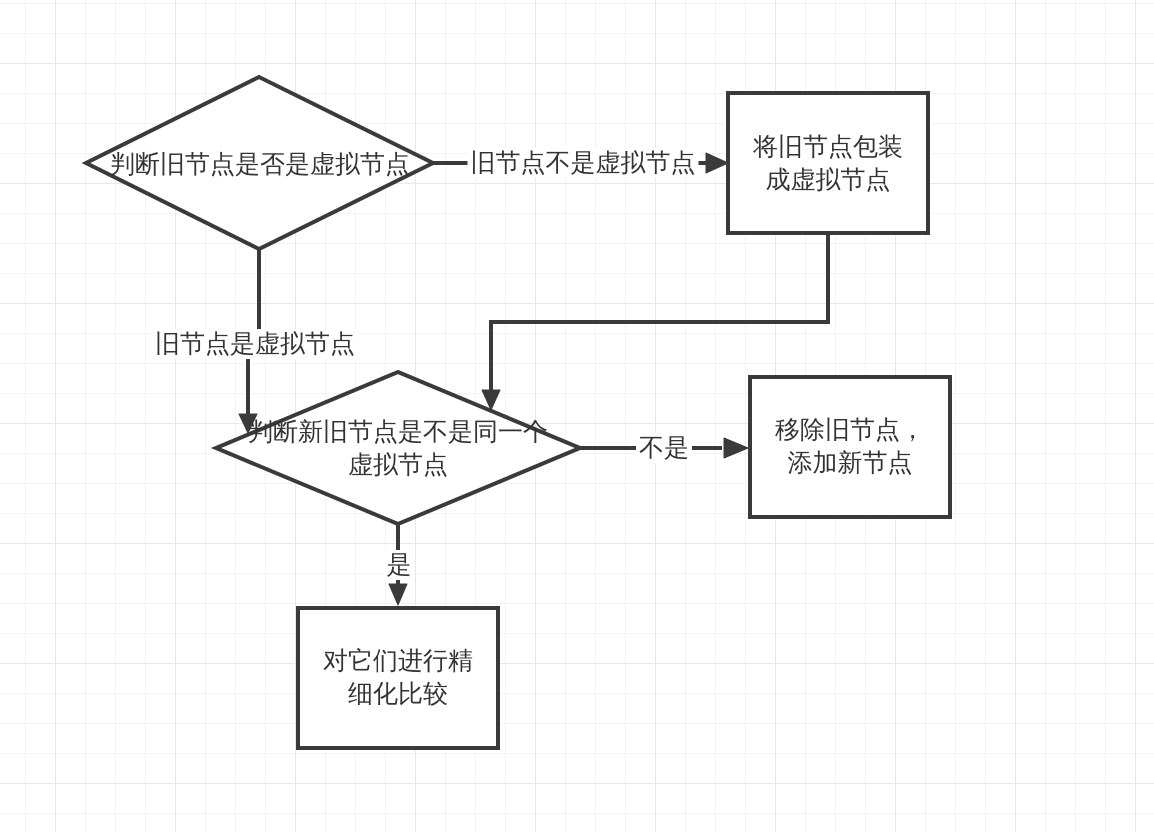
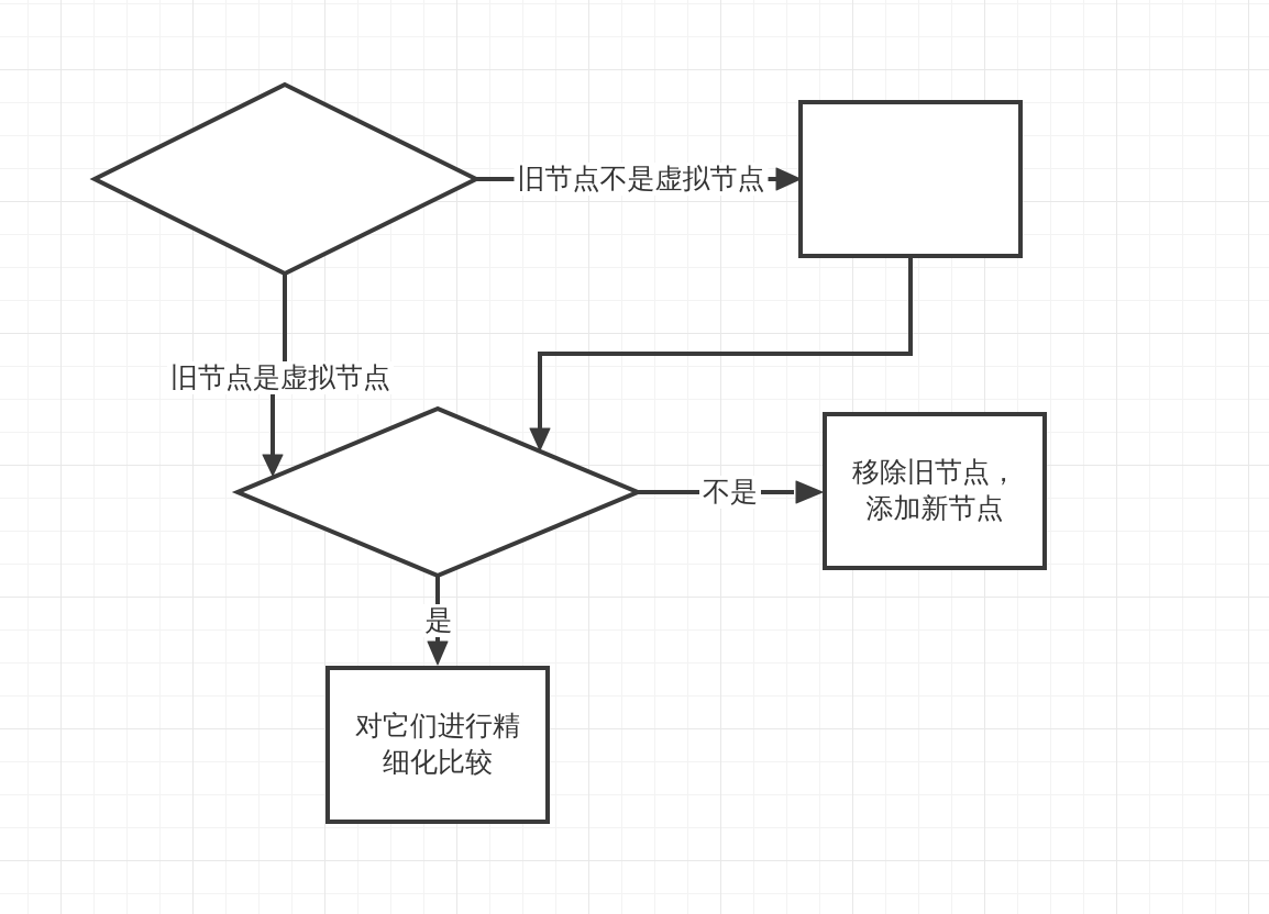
- 判断旧节点是否是虚拟节点
- 将旧节点包装
- 成虚拟节点
- 判断新旧节点是不是同一个
- 虚拟节点
  移除旧节点，
  添加新节点
  对它们进行精
  细化比较
  旧节点不是虚拟节点
  旧节点是虚拟节点
  不是
  是
